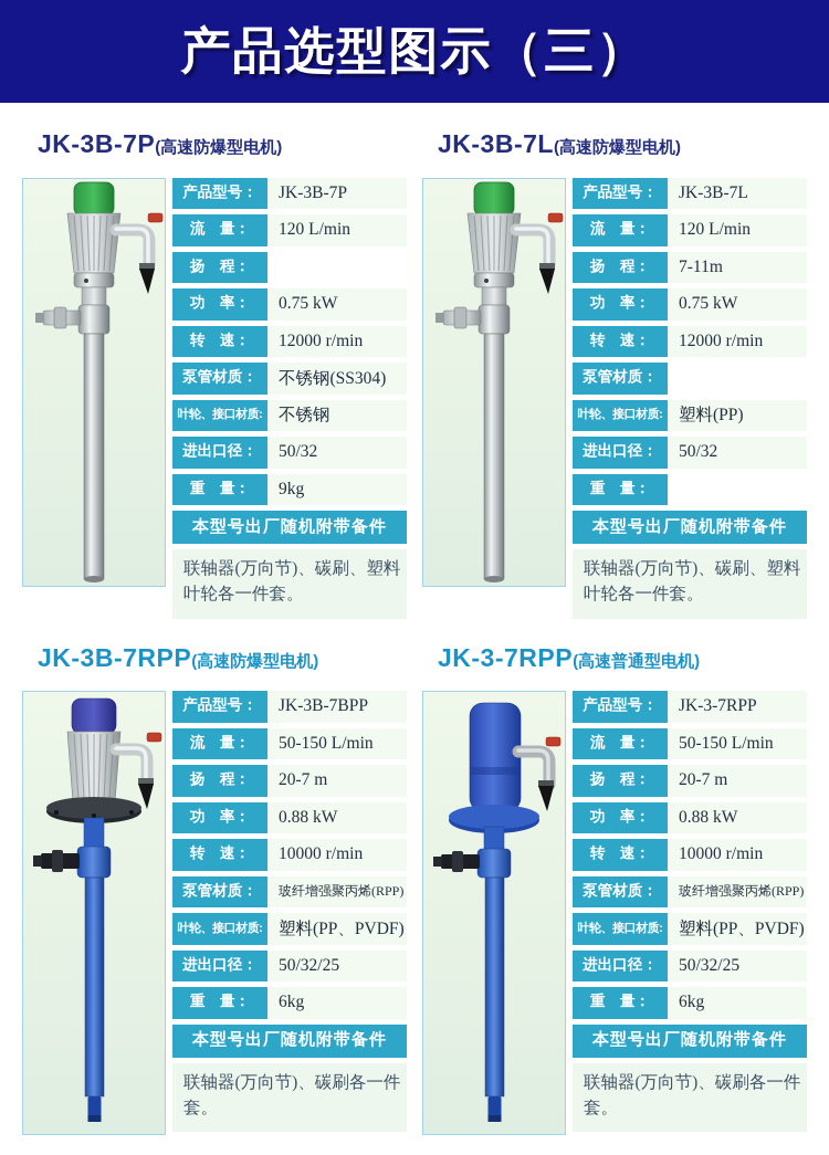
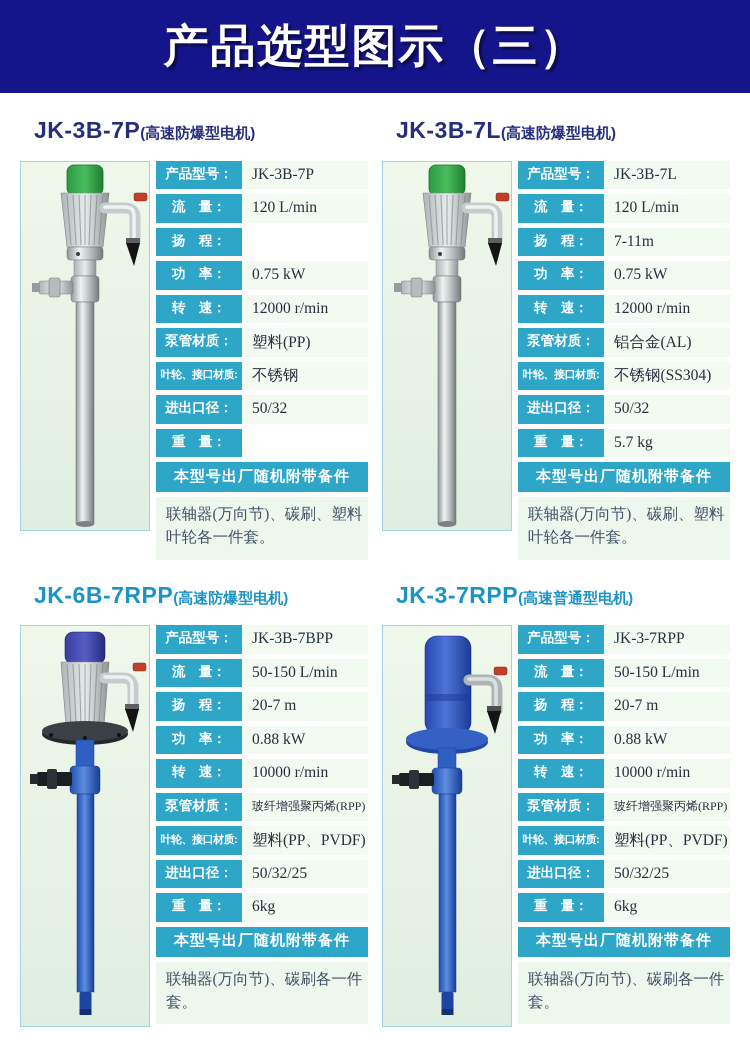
  产品选型图示（三）
  JK-3B-7P(高速防爆型电机)
  产品型号：
  JK-3B-7P
  流 量：
  120 L/min
  扬 程：
  功 率：
  0.75 kW
  转 速：
  12000 r/min
  泵管材质：
- 不锈钢(SS304)
+ 塑料(PP)
  叶轮、接口材质:
  不锈钢
  进出口径：
  50/32
  重 量：
- 9kg
  本型号出厂随机附带备件
  联轴器(万向节)、碳刷、塑料叶轮各一件套。
  JK-3B-7L(高速防爆型电机)
  产品型号：
  JK-3B-7L
  流 量：
  120 L/min
  扬 程：
  7-11m
  功 率：
  0.75 kW
  转 速：
  12000 r/min
  泵管材质：
+ 铝合金(AL)
  叶轮、接口材质:
- 塑料(PP)
+ 不锈钢(SS304)
  进出口径：
  50/32
  重 量：
+ 5.7 kg
  本型号出厂随机附带备件
  联轴器(万向节)、碳刷、塑料叶轮各一件套。
- JK-3B-7RPP(高速防爆型电机)
+ JK-6B-7RPP(高速防爆型电机)
  产品型号：
  JK-3B-7BPP
  流 量：
  50-150 L/min
  扬 程：
  20-7 m
  功 率：
  0.88 kW
  转 速：
  10000 r/min
  泵管材质：
  玻纤增强聚丙烯(RPP)
  叶轮、接口材质:
  塑料(PP、PVDF)
  进出口径：
  50/32/25
  重 量：
  6kg
  本型号出厂随机附带备件
  联轴器(万向节)、碳刷各一件套。
  JK-3-7RPP(高速普通型电机)
  产品型号：
  JK-3-7RPP
  流 量：
  50-150 L/min
  扬 程：
  20-7 m
  功 率：
  0.88 kW
  转 速：
  10000 r/min
  泵管材质：
  玻纤增强聚丙烯(RPP)
  叶轮、接口材质:
  塑料(PP、PVDF)
  进出口径：
  50/32/25
  重 量：
  6kg
  本型号出厂随机附带备件
  联轴器(万向节)、碳刷各一件套。
